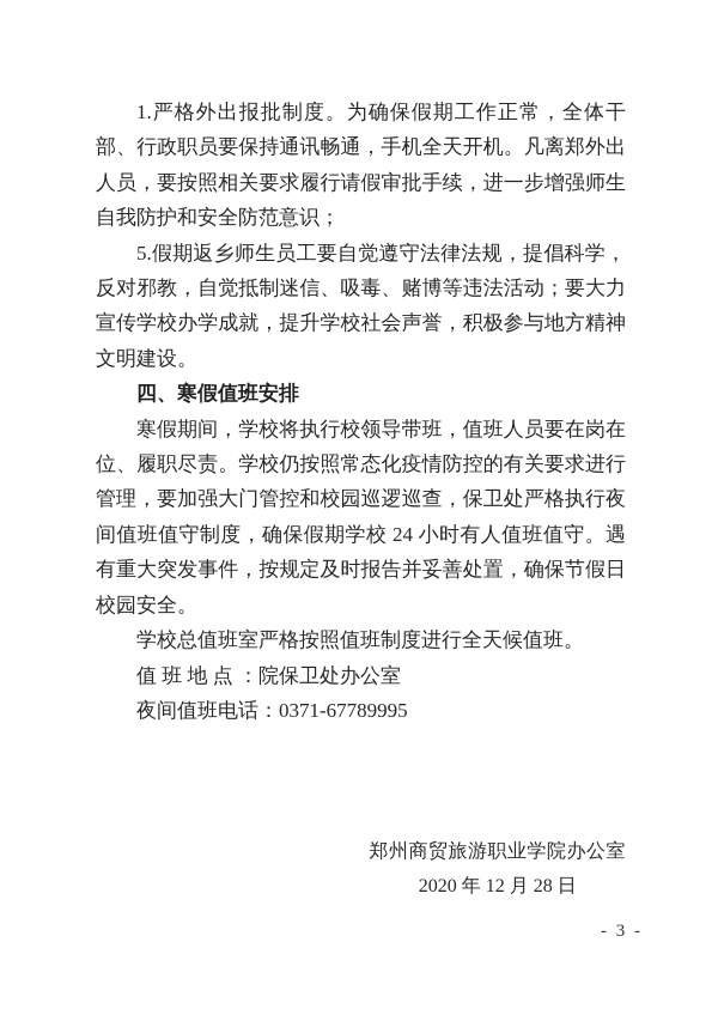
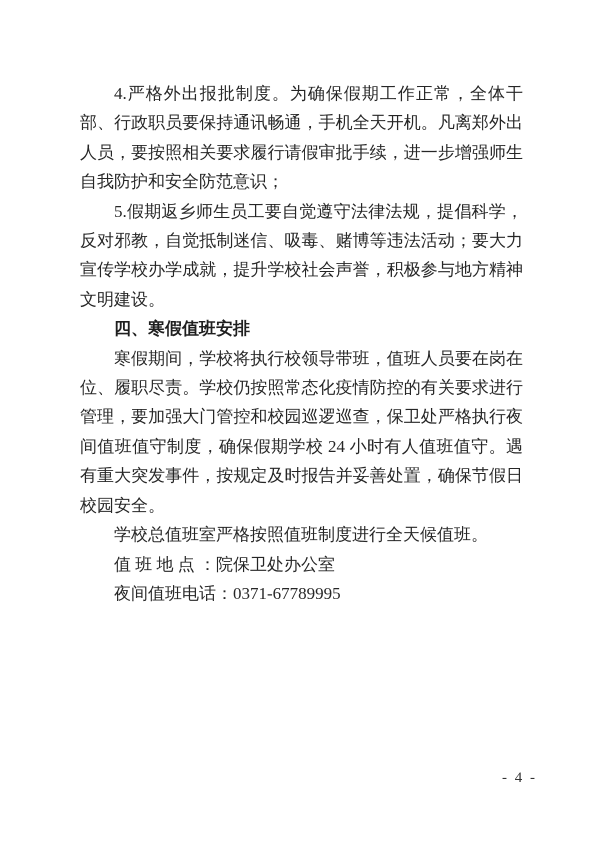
- 1.严格外出报批制度。为确保假期工作正常，全体干部、行政职员要保持通讯畅通，手机全天开机。凡离郑外出人员，要按照相关要求履行请假审批手续，进一步增强师生自我防护和安全防范意识；
+ 4.严格外出报批制度。为确保假期工作正常，全体干部、行政职员要保持通讯畅通，手机全天开机。凡离郑外出人员，要按照相关要求履行请假审批手续，进一步增强师生自我防护和安全防范意识；
  5.假期返乡师生员工要自觉遵守法律法规，提倡科学，反对邪教，自觉抵制迷信、吸毒、赌博等违法活动；要大力宣传学校办学成就，提升学校社会声誉，积极参与地方精神文明建设。
  四、寒假值班安排
  寒假期间，学校将执行校领导带班，值班人员要在岗在位、履职尽责。学校仍按照常态化疫情防控的有关要求进行管理，要加强大门管控和校园巡逻巡查，保卫处严格执行夜间值班值守制度，确保假期学校 24 小时有人值班值守。遇有重大突发事件，按规定及时报告并妥善处置，确保节假日校园安全。
  学校总值班室严格按照值班制度进行全天候值班。
  值 班 地 点 ：院保卫处办公室
  夜间值班电话：0371-67789995
- 郑州商贸旅游职业学院办公室
- 2020 年 12 月 28 日
- - 3 -
+ - 4 -
